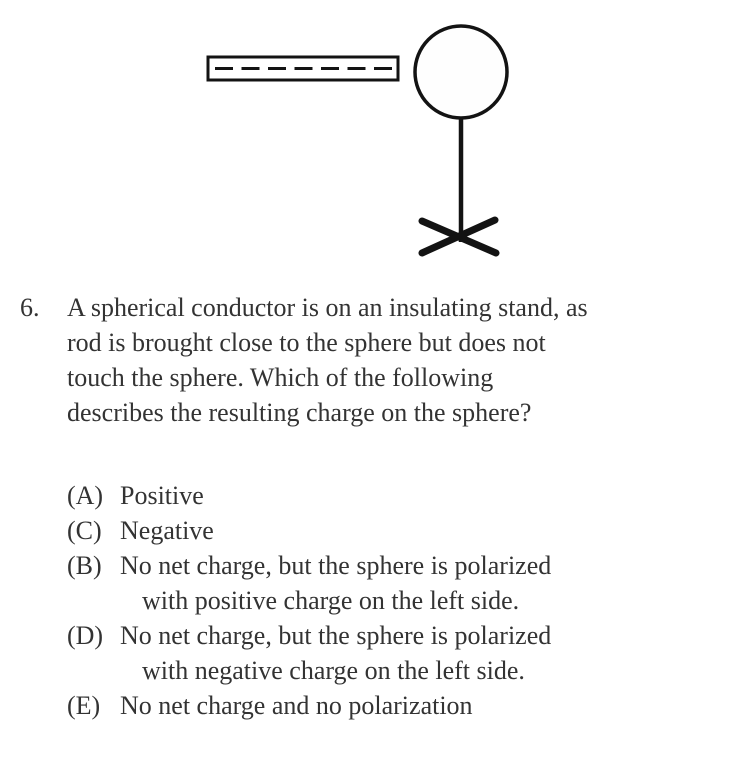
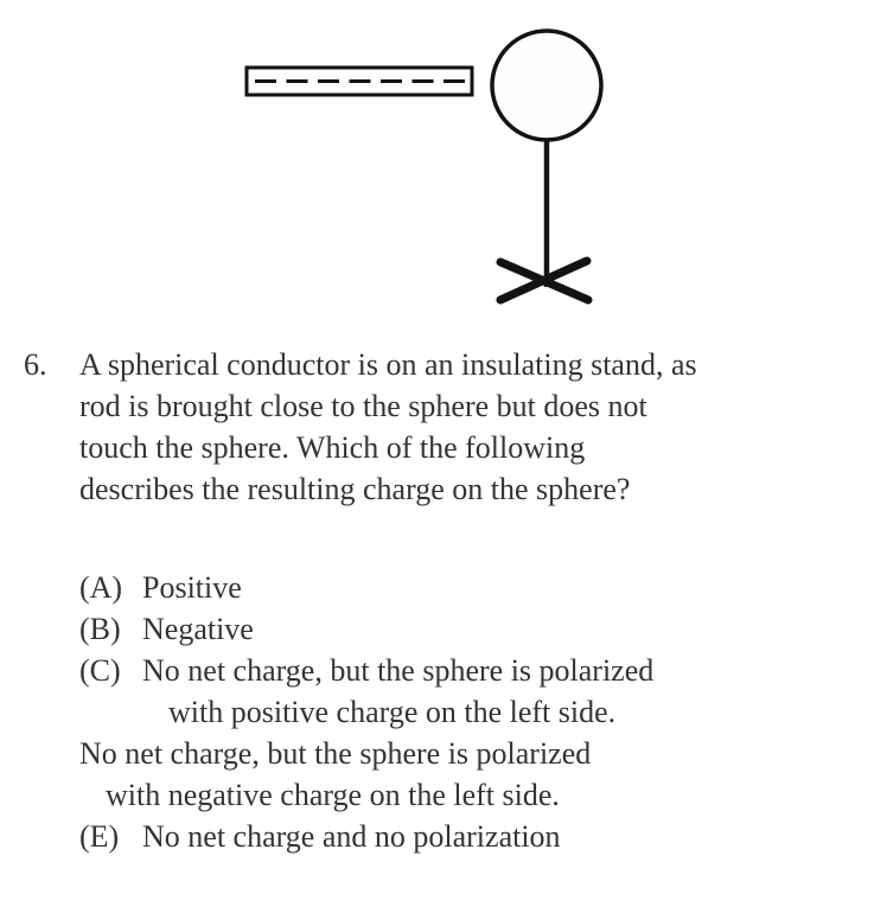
  6.
  A spherical conductor is on an insulating stand, as
  rod is brought close to the sphere but does not
  touch the sphere. Which of the following
  describes the resulting charge on the sphere?
  (A)
  Positive
- (C)
+ (B)
  Negative
- (B)
+ (C)
  No net charge, but the sphere is polarized
  with positive charge on the left side.
- (D)
  No net charge, but the sphere is polarized
  with negative charge on the left side.
  (E)
  No net charge and no polarization
